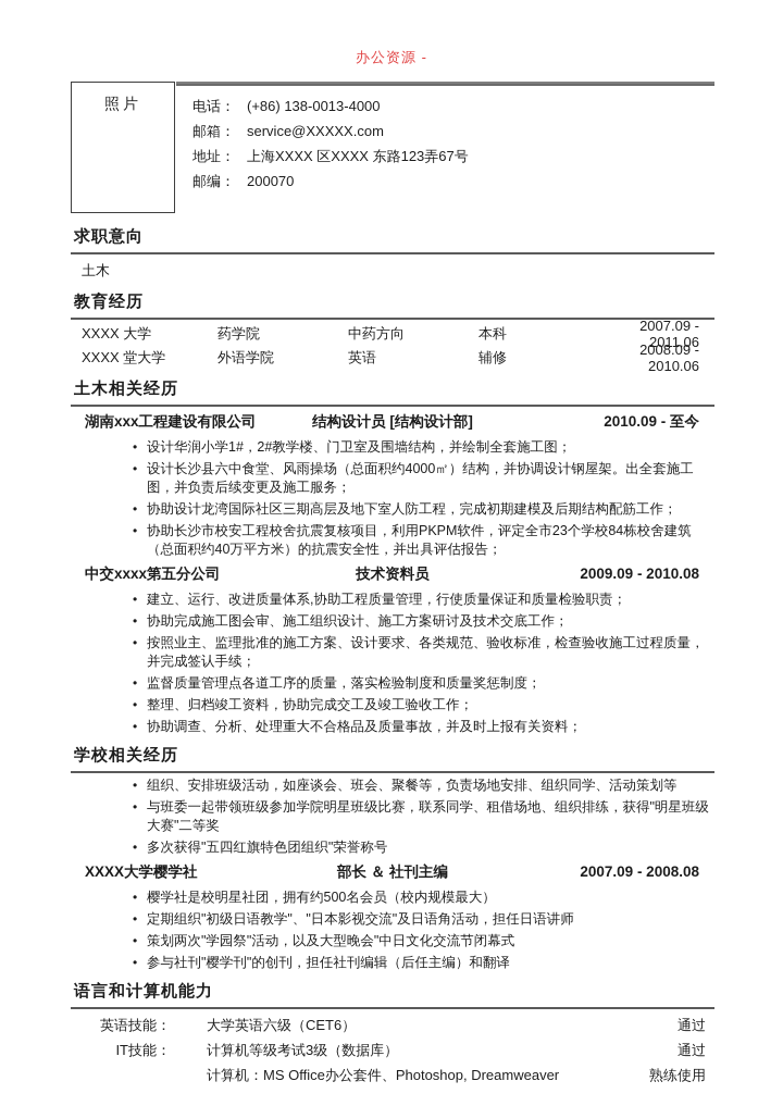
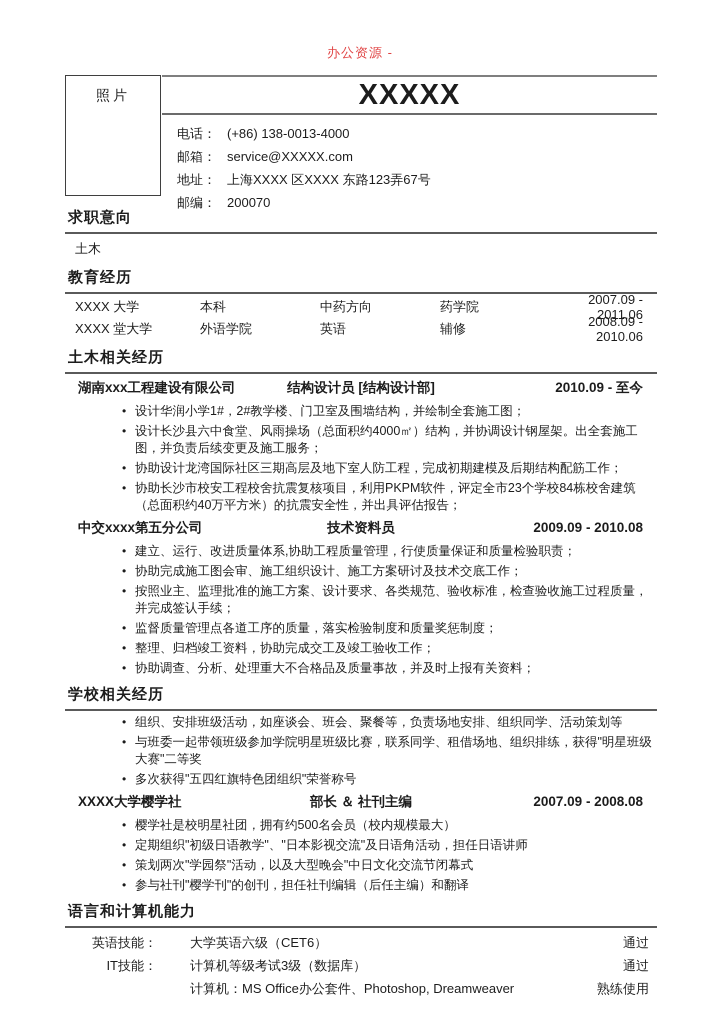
  办公资源 -
  照片
+ XXXXX
  电话：
  (+86) 138-0013-4000
  邮箱：
  service@XXXXX.com
  地址：
  上海XXXX 区XXXX 东路123弄67号
  邮编：
  200070
  求职意向
  土木
  教育经历
  XXXX 大学
- 药学院
+ 本科
  中药方向
- 本科
+ 药学院
  2007.09 - 2011.06
  XXXX 堂大学
  外语学院
  英语
  辅修
  2008.09 - 2010.06
  土木相关经历
  湖南xxx工程建设有限公司
  结构设计员 [结构设计部]
  2010.09 - 至今
  设计华润小学1#，2#教学楼、门卫室及围墙结构，并绘制全套施工图；
  设计长沙县六中食堂、风雨操场（总面积约4000㎡）结构，并协调设计钢屋架。出全套施工图，并负责后续变更及施工服务；
  协助设计龙湾国际社区三期高层及地下室人防工程，完成初期建模及后期结构配筋工作；
  协助长沙市校安工程校舍抗震复核项目，利用PKPM软件，评定全市23个学校84栋校舍建筑（总面积约40万平方米）的抗震安全性，并出具评估报告；
  中交xxxx第五分公司
  技术资料员
  2009.09 - 2010.08
  建立、运行、改进质量体系,协助工程质量管理，行使质量保证和质量检验职责；
  协助完成施工图会审、施工组织设计、施工方案研讨及技术交底工作；
  按照业主、监理批准的施工方案、设计要求、各类规范、验收标准，检查验收施工过程质量，并完成签认手续；
  监督质量管理点各道工序的质量，落实检验制度和质量奖惩制度；
  整理、归档竣工资料，协助完成交工及竣工验收工作；
  协助调查、分析、处理重大不合格品及质量事故，并及时上报有关资料；
  学校相关经历
  组织、安排班级活动，如座谈会、班会、聚餐等，负责场地安排、组织同学、活动策划等
  与班委一起带领班级参加学院明星班级比赛，联系同学、租借场地、组织排练，获得"明星班级大赛"二等奖
  多次获得"五四红旗特色团组织"荣誉称号
  XXXX大学樱学社
  部长 ＆ 社刊主编
  2007.09 - 2008.08
  樱学社是校明星社团，拥有约500名会员（校内规模最大）
  定期组织"初级日语教学"、"日本影视交流"及日语角活动，担任日语讲师
  策划两次"学园祭"活动，以及大型晚会"中日文化交流节闭幕式
  参与社刊"樱学刊"的创刊，担任社刊编辑（后任主编）和翻译
  语言和计算机能力
  英语技能：
  大学英语六级（CET6）
  通过
  IT技能：
  计算机等级考试3级（数据库）
  通过
  计算机：MS Office办公套件、Photoshop, Dreamweaver
  熟练使用
